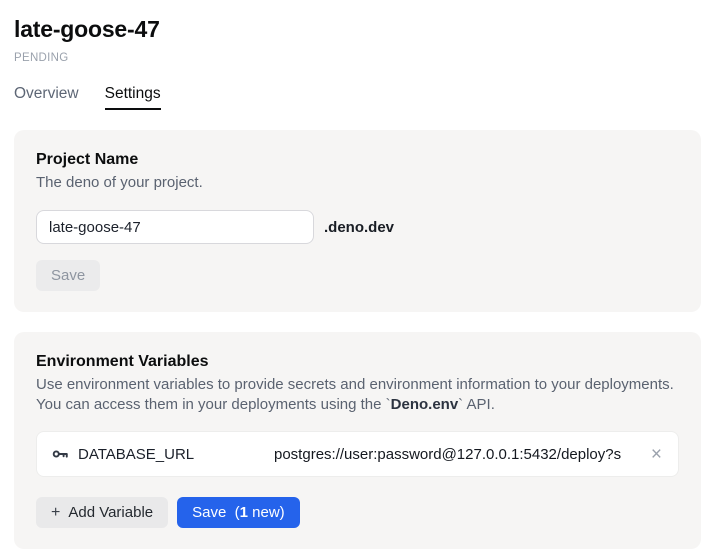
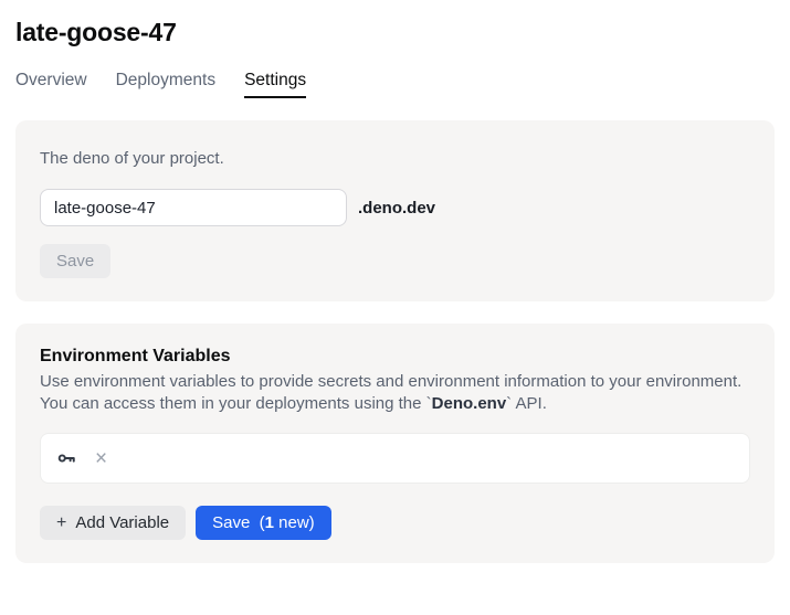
  late-goose-47
- PENDING
  Overview
+ Deployments
  Settings
- Project Name
  The deno of your project.
  late-goose-47
  .deno.dev
  Save
  Environment Variables
- Use environment variables to provide secrets and environment information to your deployments. You can access them in your deployments using the `Deno.env` API.
+ Use environment variables to provide secrets and environment information to your environment. You can access them in your deployments using the `Deno.env` API.
- DATABASE_URL
- postgres://user:password@127.0.0.1:5432/deploy?s
  ×
  +
  Add Variable
  Save
  (
  1
  new)
